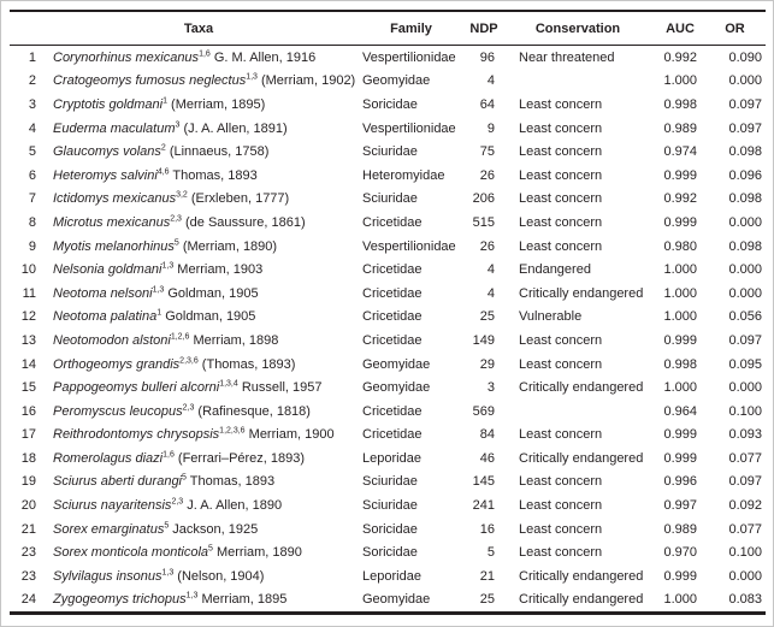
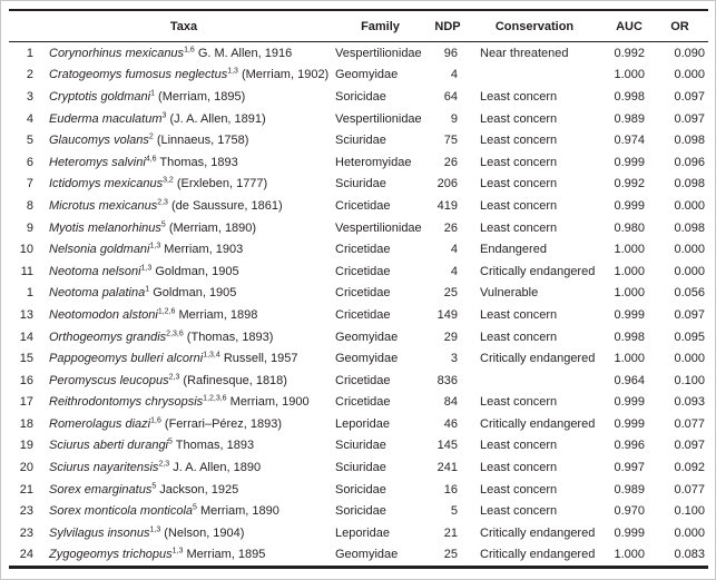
  	Taxa	Family	NDP	Conservation	AUC	OR
  1	Corynorhinus mexicanus G. M. Allen, 1916	Vespertilionidae	96	Near threatened	0.992	0.090
  2	Cratogeomys fumosus neglectus (Merriam, 1902)	Geomyidae	4		1.000	0.000
  3	Cryptotis goldmani (Merriam, 1895)	Soricidae	64	Least concern	0.998	0.097
  4	Euderma maculatum (J. A. Allen, 1891)	Vespertilionidae	9	Least concern	0.989	0.097
  5	Glaucomys volans (Linnaeus, 1758)	Sciuridae	75	Least concern	0.974	0.098
  6	Heteromys salvini Thomas, 1893	Heteromyidae	26	Least concern	0.999	0.096
  7	Ictidomys mexicanus (Erxleben, 1777)	Sciuridae	206	Least concern	0.992	0.098
- 8	Microtus mexicanus (de Saussure, 1861)	Cricetidae	515	Least concern	0.999	0.000
+ 8	Microtus mexicanus (de Saussure, 1861)	Cricetidae	419	Least concern	0.999	0.000
  9	Myotis melanorhinus (Merriam, 1890)	Vespertilionidae	26	Least concern	0.980	0.098
  10	Nelsonia goldmani Merriam, 1903	Cricetidae	4	Endangered	1.000	0.000
  11	Neotoma nelsoni Goldman, 1905	Cricetidae	4	Critically endangered	1.000	0.000
- 12	Neotoma palatina Goldman, 1905	Cricetidae	25	Vulnerable	1.000	0.056
+ 1	Neotoma palatina Goldman, 1905	Cricetidae	25	Vulnerable	1.000	0.056
  13	Neotomodon alstoni Merriam, 1898	Cricetidae	149	Least concern	0.999	0.097
  14	Orthogeomys grandis (Thomas, 1893)	Geomyidae	29	Least concern	0.998	0.095
  15	Pappogeomys bulleri alcorni Russell, 1957	Geomyidae	3	Critically endangered	1.000	0.000
- 16	Peromyscus leucopus (Rafinesque, 1818)	Cricetidae	569		0.964	0.100
+ 16	Peromyscus leucopus (Rafinesque, 1818)	Cricetidae	836		0.964	0.100
  17	Reithrodontomys chrysopsis Merriam, 1900	Cricetidae	84	Least concern	0.999	0.093
  18	Romerolagus diazi (Ferrari–Pérez, 1893)	Leporidae	46	Critically endangered	0.999	0.077
  19	Sciurus aberti durangi Thomas, 1893	Sciuridae	145	Least concern	0.996	0.097
  20	Sciurus nayaritensis J. A. Allen, 1890	Sciuridae	241	Least concern	0.997	0.092
  21	Sorex emarginatus Jackson, 1925	Soricidae	16	Least concern	0.989	0.077
  23	Sorex monticola monticola Merriam, 1890	Soricidae	5	Least concern	0.970	0.100
  23	Sylvilagus insonus (Nelson, 1904)	Leporidae	21	Critically endangered	0.999	0.000
  24	Zygogeomys trichopus Merriam, 1895	Geomyidae	25	Critically endangered	1.000	0.083
